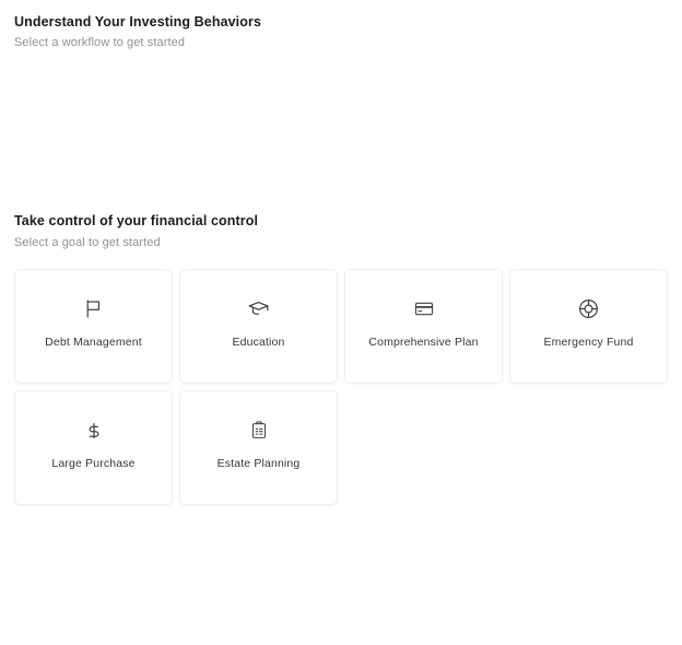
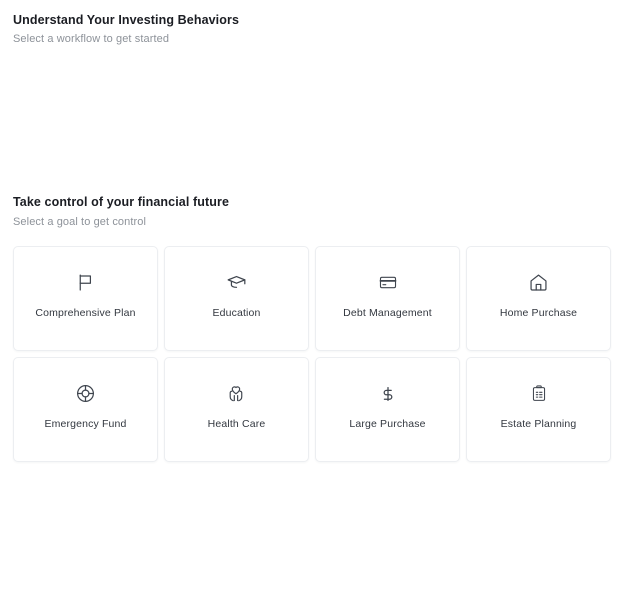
  Understand Your Investing Behaviors
  Select a workflow to get started
- Take control of your financial control
+ Take control of your financial future
- Select a goal to get started
+ Select a goal to get control
- Debt Management
+ Comprehensive Plan
  Education
- Comprehensive Plan
+ Debt Management
+ Home Purchase
  Emergency Fund
+ Health Care
  Large Purchase
  Estate Planning
